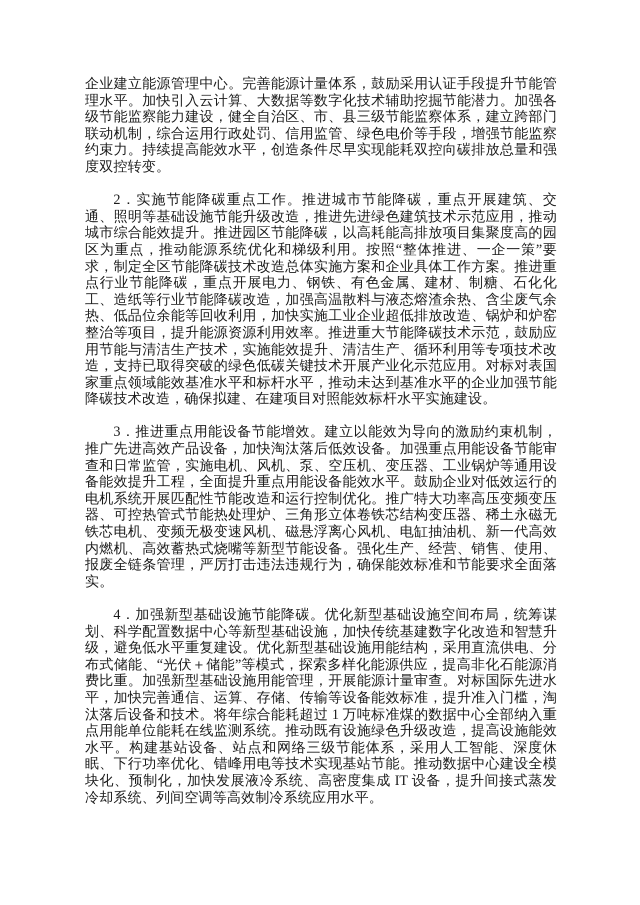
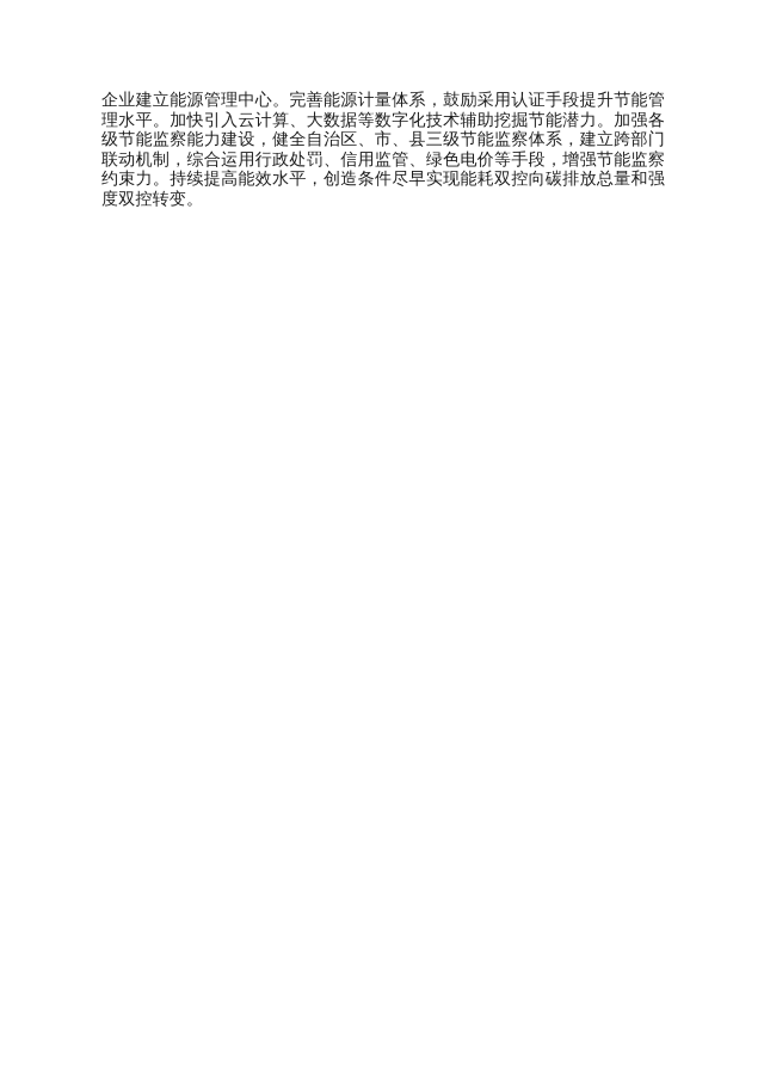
  企业建立能源管理中心。完善能源计量体系，鼓励采用认证手段提升节能管理水平。加快引入云计算、大数据等数字化技术辅助挖掘节能潜力。加强各级节能监察能力建设，健全自治区、市、县三级节能监察体系，建立跨部门联动机制，综合运用行政处罚、信用监管、绿色电价等手段，增强节能监察约束力。持续提高能效水平，创造条件尽早实现能耗双控向碳排放总量和强度双控转变。
- 2．实施节能降碳重点工作。推进城市节能降碳，重点开展建筑、交通、照明等基础设施节能升级改造，推进先进绿色建筑技术示范应用，推动城市综合能效提升。推进园区节能降碳，以高耗能高排放项目集聚度高的园区为重点，推动能源系统优化和梯级利用。按照“整体推进、一企一策”要求，制定全区节能降碳技术改造总体实施方案和企业具体工作方案。推进重点行业节能降碳，重点开展电力、钢铁、有色金属、建材、制糖、石化化工、造纸等行业节能降碳改造，加强高温散料与液态熔渣余热、含尘废气余热、低品位余能等回收利用，加快实施工业企业超低排放改造、锅炉和炉窑整治等项目，提升能源资源利用效率。推进重大节能降碳技术示范，鼓励应用节能与清洁生产技术，实施能效提升、清洁生产、循环利用等专项技术改造，支持已取得突破的绿色低碳关键技术开展产业化示范应用。对标对表国家重点领域能效基准水平和标杆水平，推动未达到基准水平的企业加强节能降碳技术改造，确保拟建、在建项目对照能效标杆水平实施建设。
- 3．推进重点用能设备节能增效。建立以能效为导向的激励约束机制，推广先进高效产品设备，加快淘汰落后低效设备。加强重点用能设备节能审查和日常监管，实施电机、风机、泵、空压机、变压器、工业锅炉等通用设备能效提升工程，全面提升重点用能设备能效水平。鼓励企业对低效运行的电机系统开展匹配性节能改造和运行控制优化。推广特大功率高压变频变压器、可控热管式节能热处理炉、三角形立体卷铁芯结构变压器、稀土永磁无铁芯电机、变频无极变速风机、磁悬浮离心风机、电缸抽油机、新一代高效内燃机、高效蓄热式烧嘴等新型节能设备。强化生产、经营、销售、使用、报废全链条管理，严厉打击违法违规行为，确保能效标准和节能要求全面落实。
- 4．加强新型基础设施节能降碳。优化新型基础设施空间布局，统筹谋划、科学配置数据中心等新型基础设施，加快传统基建数字化改造和智慧升级，避免低水平重复建设。优化新型基础设施用能结构，采用直流供电、分布式储能、“光伏＋储能”等模式，探索多样化能源供应，提高非化石能源消费比重。加强新型基础设施用能管理，开展能源计量审查。对标国际先进水平，加快完善通信、运算、存储、传输等设备能效标准，提升准入门槛，淘汰落后设备和技术。将年综合能耗超过 1 万吨标准煤的数据中心全部纳入重点用能单位能耗在线监测系统。推动既有设施绿色升级改造，提高设施能效水平。构建基站设备、站点和网络三级节能体系，采用人工智能、深度休眠、下行功率优化、错峰用电等技术实现基站节能。推动数据中心建设全模块化、预制化，加快发展液冷系统、高密度集成 IT 设备，提升间接式蒸发冷却系统、列间空调等高效制冷系统应用水平。
